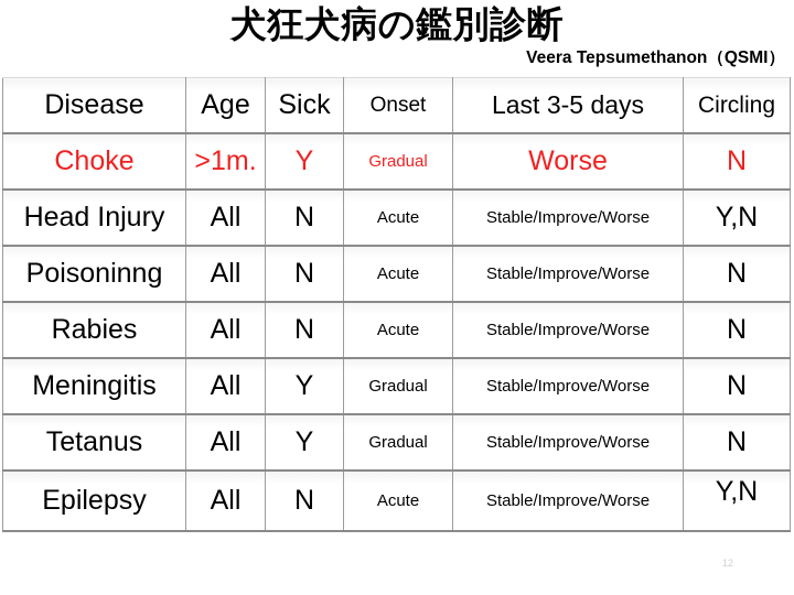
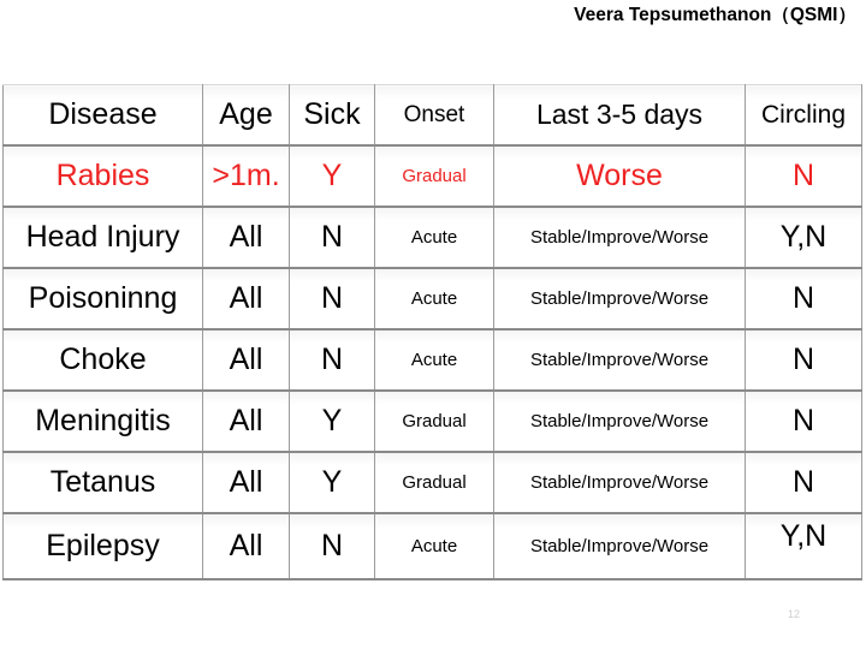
- 犬狂犬病の鑑別診断
  Veera Tepsumethanon（QSMI）
  Disease	Age	Sick	Onset	Last 3-5 days	Circling
- Choke	>1m.	Y	Gradual	Worse	N
+ Rabies	>1m.	Y	Gradual	Worse	N
  Head Injury	All	N	Acute	Stable/Improve/Worse	Y,N
  Poisoninng	All	N	Acute	Stable/Improve/Worse	N
- Rabies	All	N	Acute	Stable/Improve/Worse	N
+ Choke	All	N	Acute	Stable/Improve/Worse	N
  Meningitis	All	Y	Gradual	Stable/Improve/Worse	N
  Tetanus	All	Y	Gradual	Stable/Improve/Worse	N
  Epilepsy	All	N	Acute	Stable/Improve/Worse	Y,N
  12
